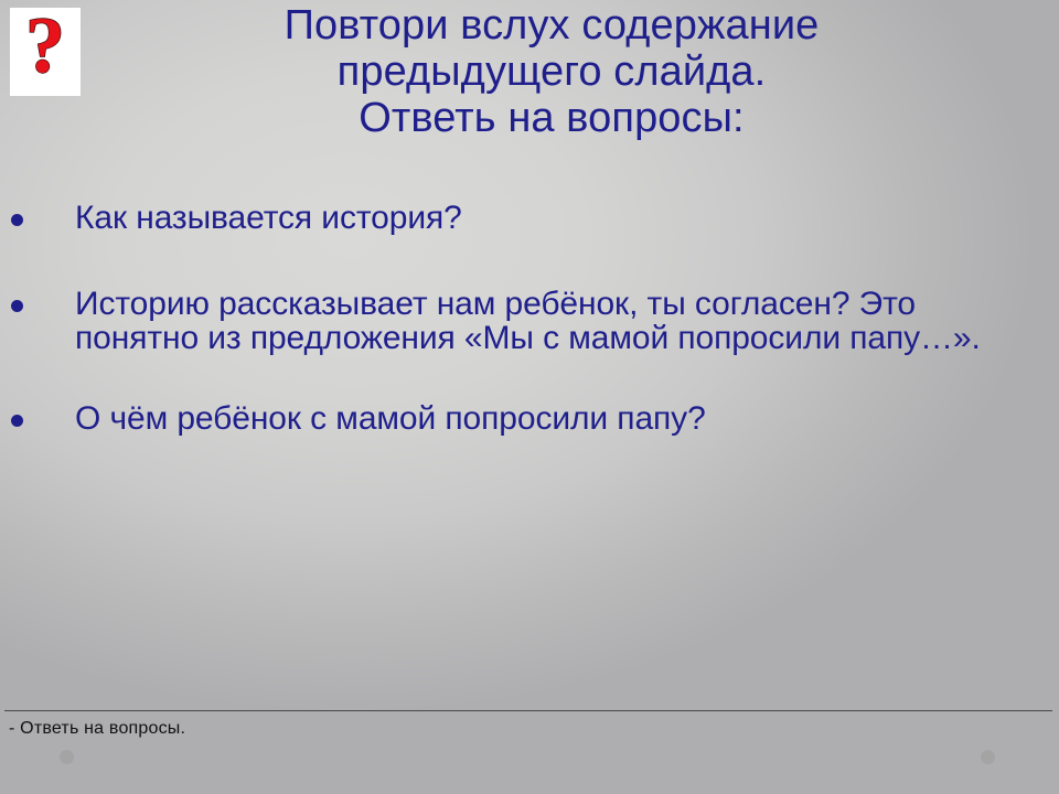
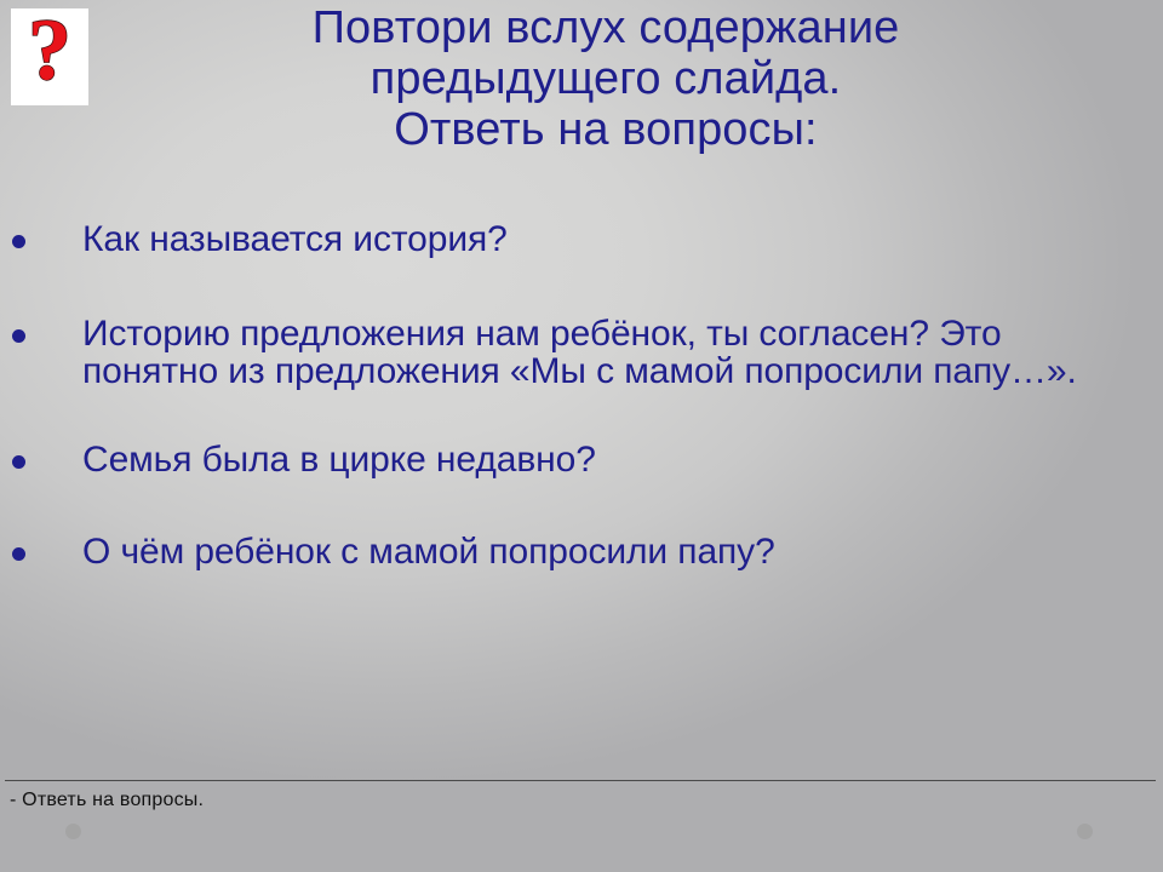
  ?
  Повтори вслух содержание
  предыдущего слайда.
  Ответь на вопросы:
  Как называется история?
- Историю рассказывает нам ребёнок, ты согласен? Это понятно из предложения «Мы с мамой попросили папу…».
+ Историю предложения нам ребёнок, ты согласен? Это понятно из предложения «Мы с мамой попросили папу…».
+ Семья была в цирке недавно?
  О чём ребёнок с мамой попросили папу?
  - Ответь на вопросы.
